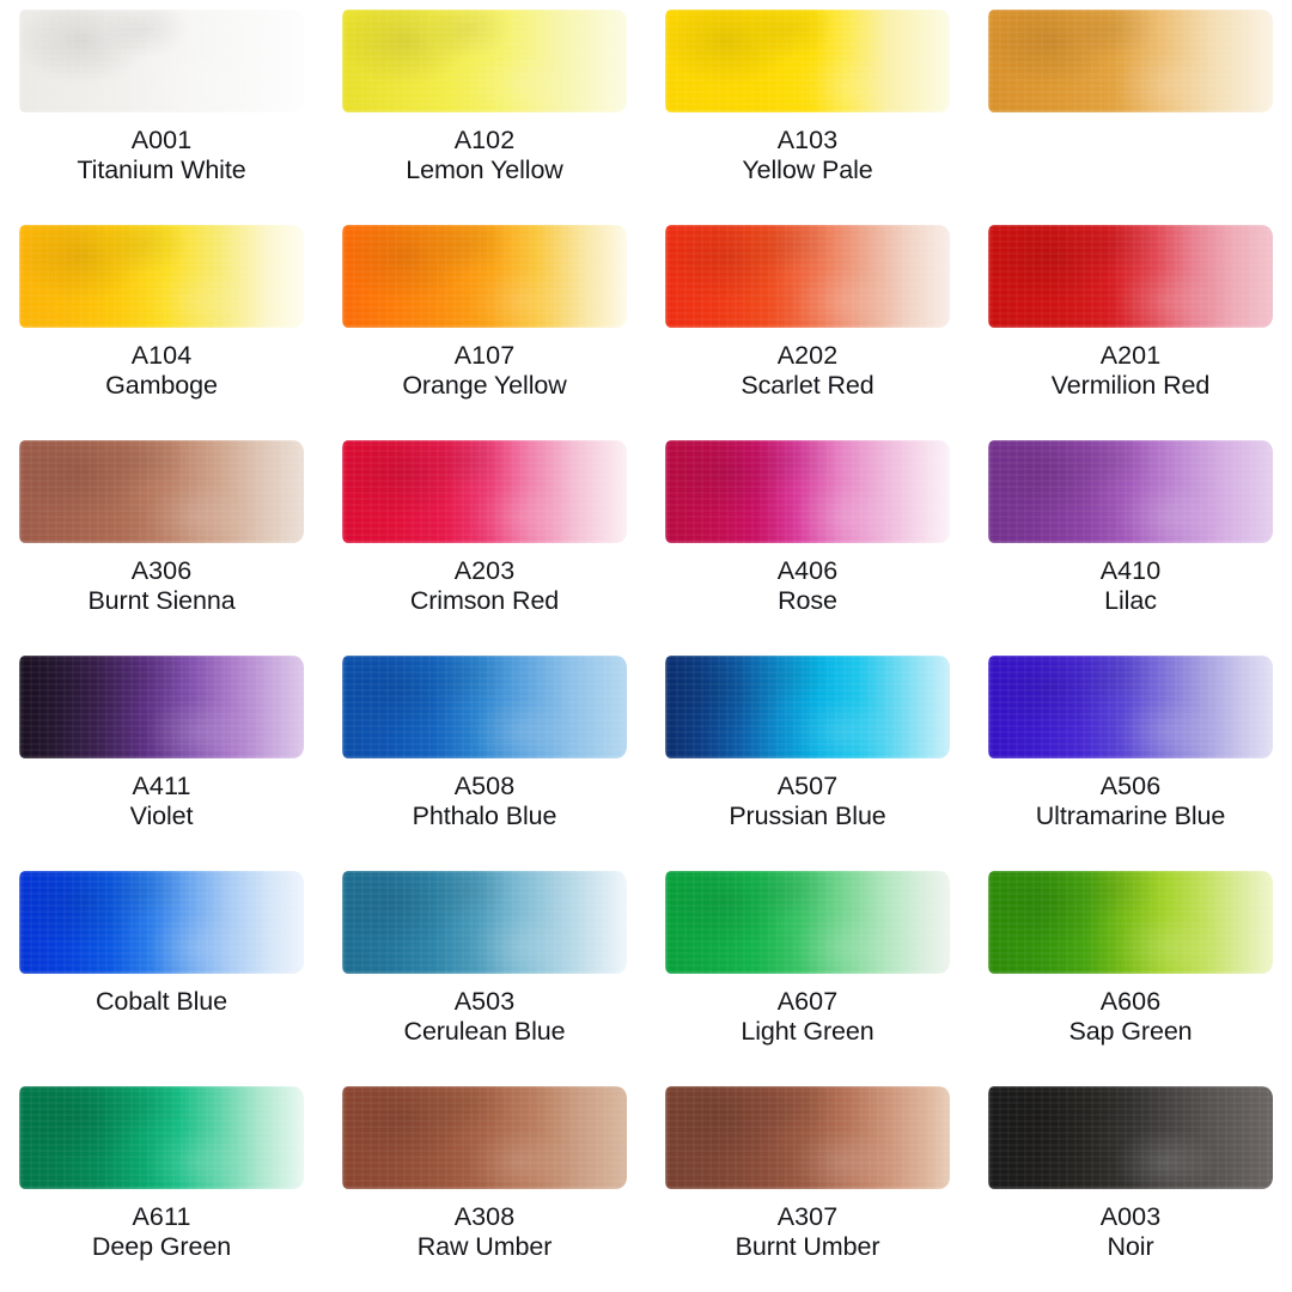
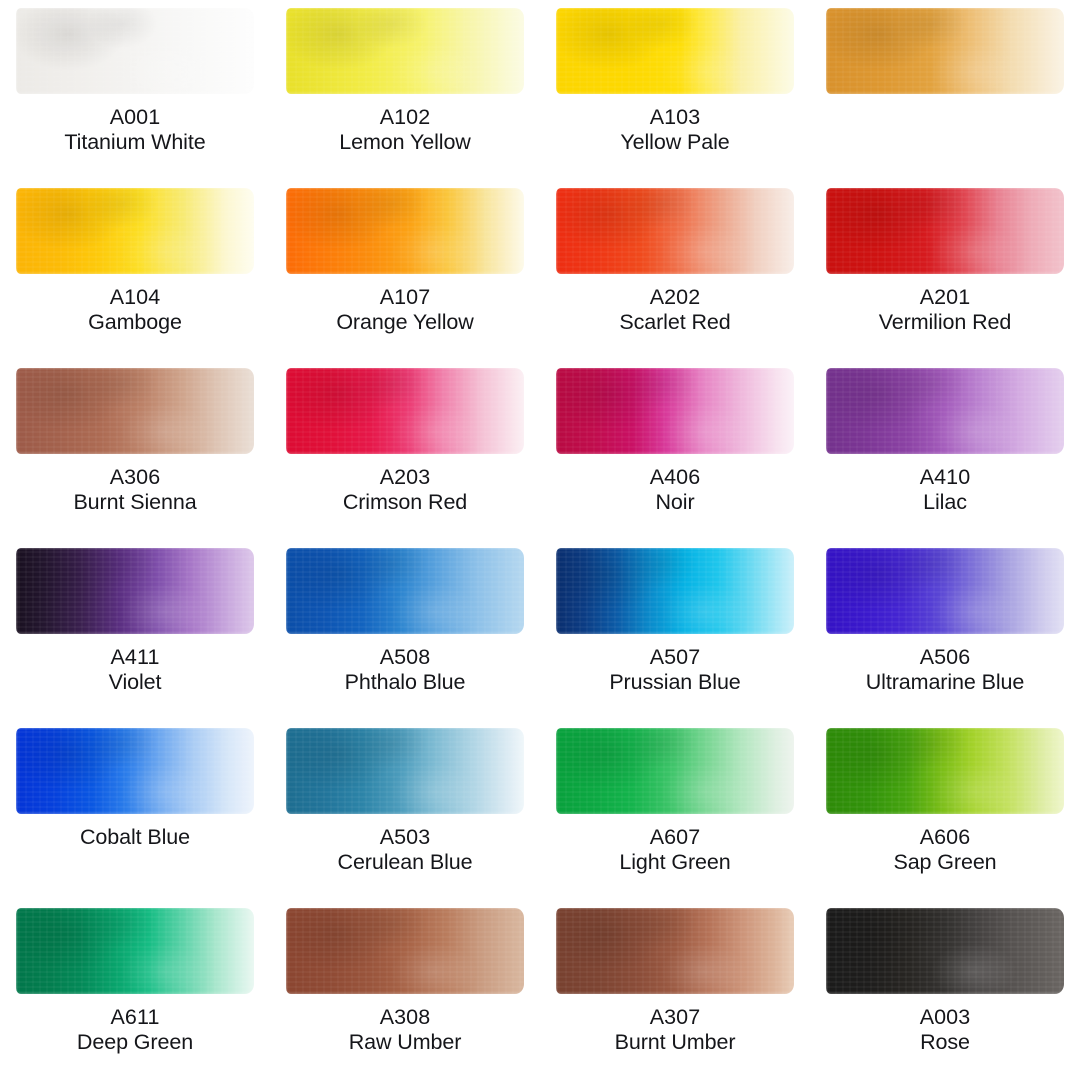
  A001
  Titanium White
  A102
  Lemon Yellow
  A103
  Yellow Pale
  A104
  Gamboge
  A107
  Orange Yellow
  A202
  Scarlet Red
  A201
  Vermilion Red
  A306
  Burnt Sienna
  A203
  Crimson Red
  A406
- Rose
+ Noir
  A410
  Lilac
  A411
  Violet
  A508
  Phthalo Blue
  A507
  Prussian Blue
  A506
  Ultramarine Blue
  Cobalt Blue
  A503
  Cerulean Blue
  A607
  Light Green
  A606
  Sap Green
  A611
  Deep Green
  A308
  Raw Umber
  A307
  Burnt Umber
  A003
- Noir
+ Rose
